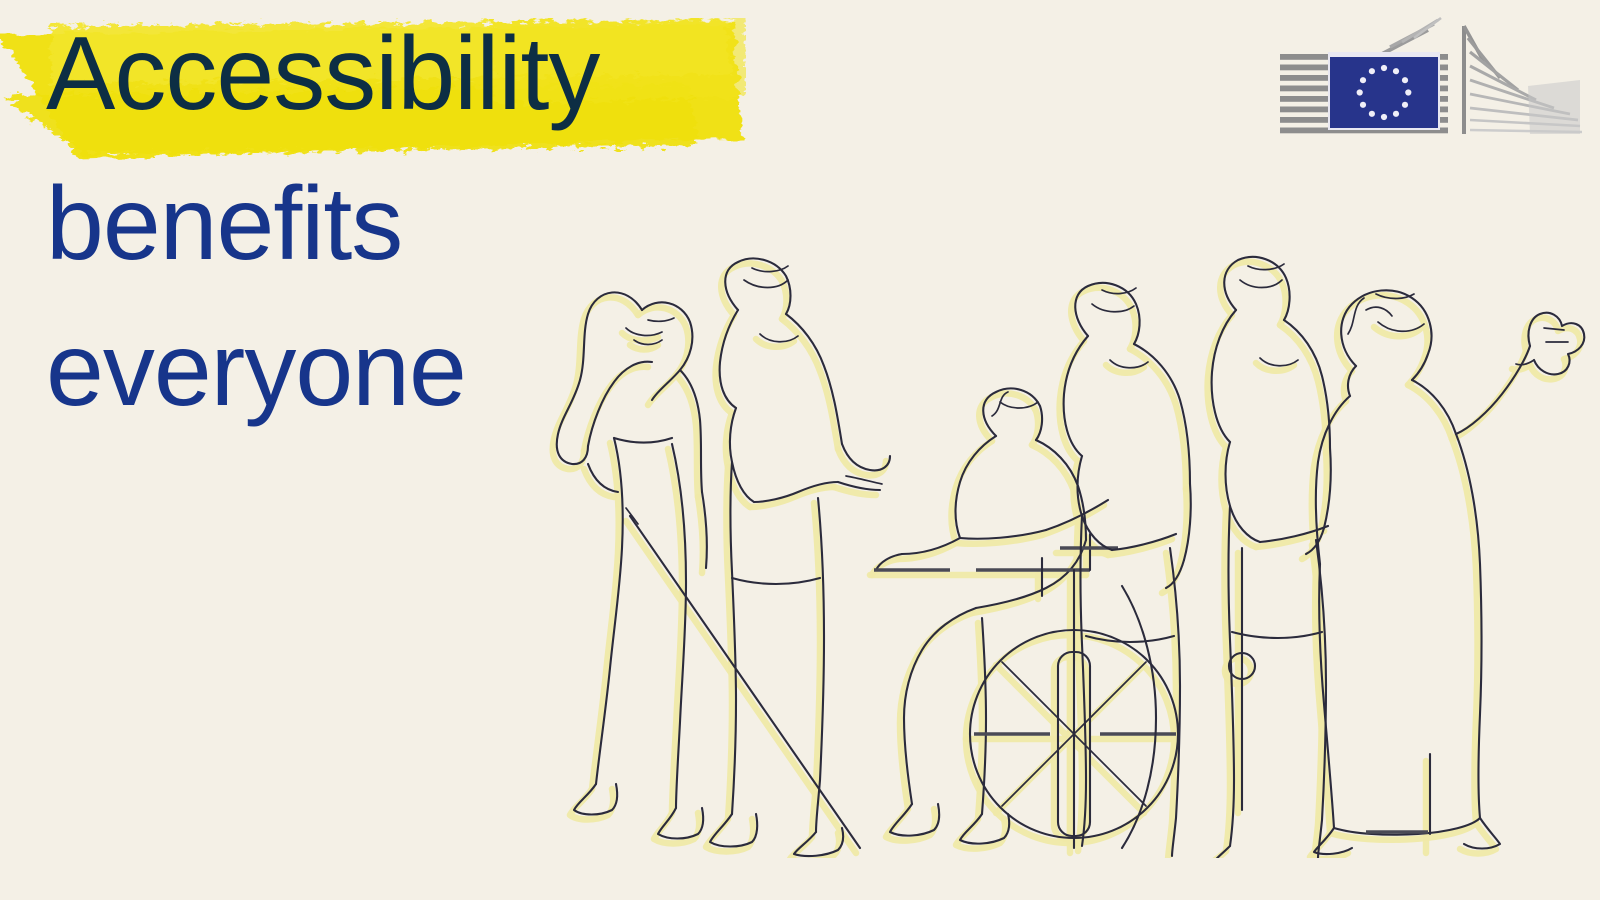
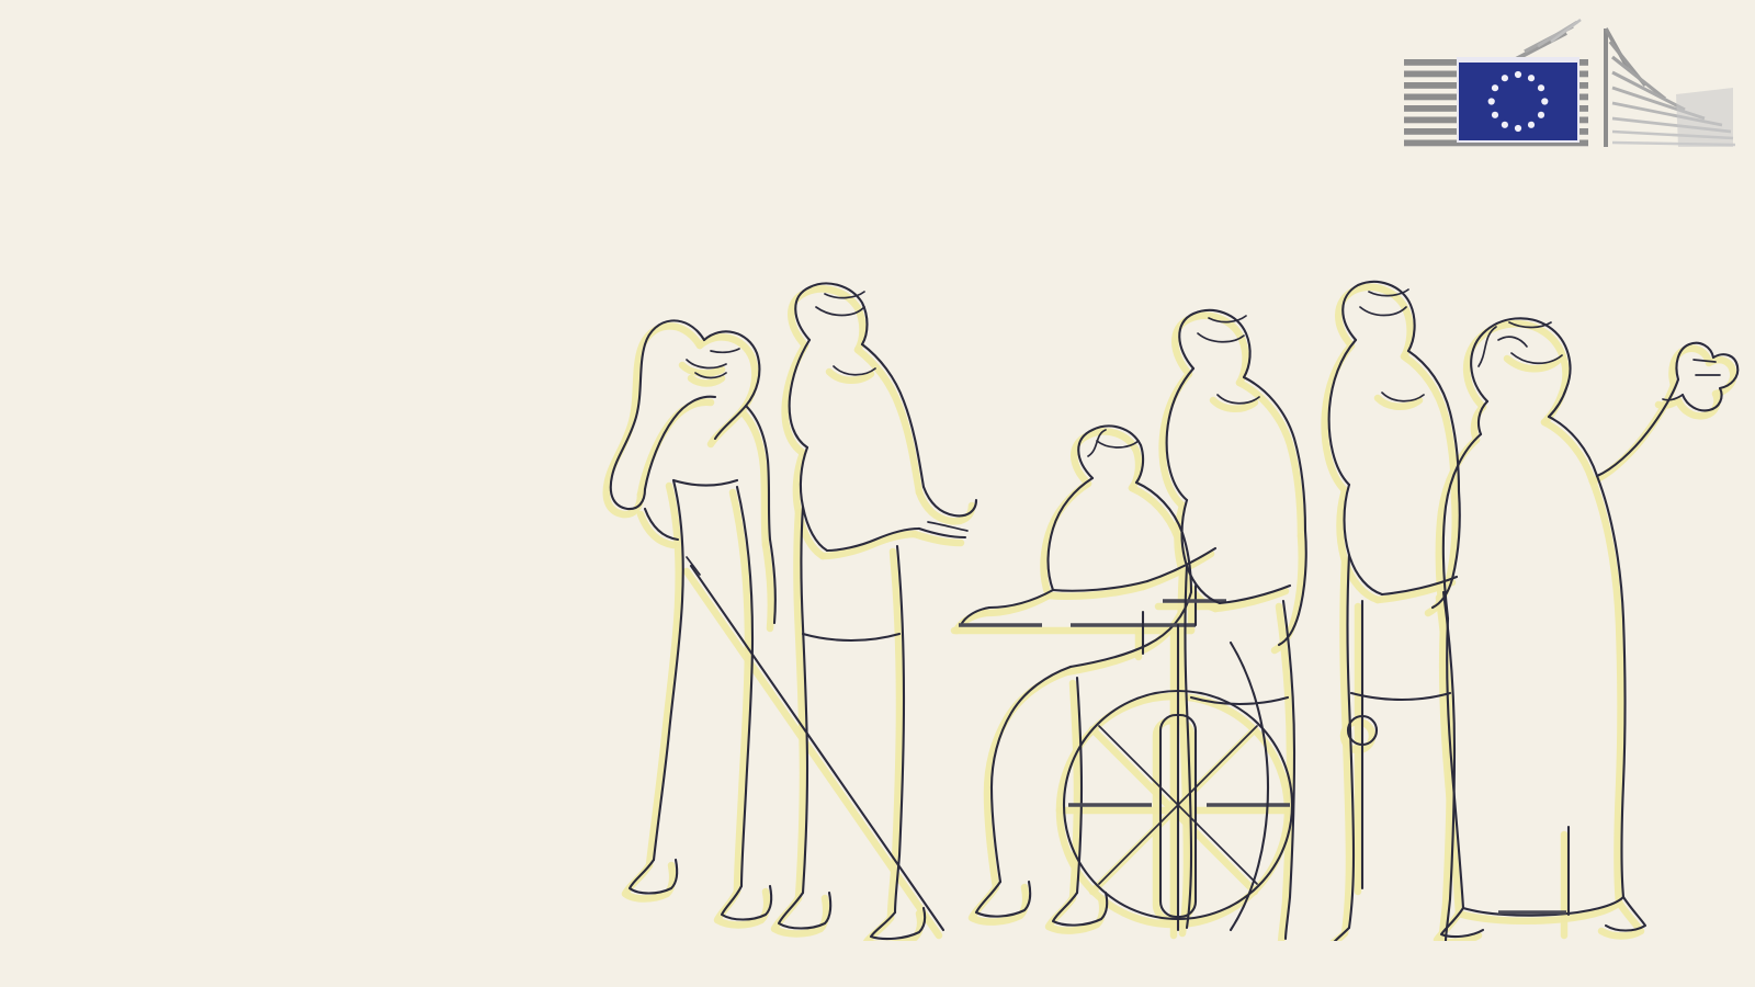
- Accessibility
- benefits
- everyone
